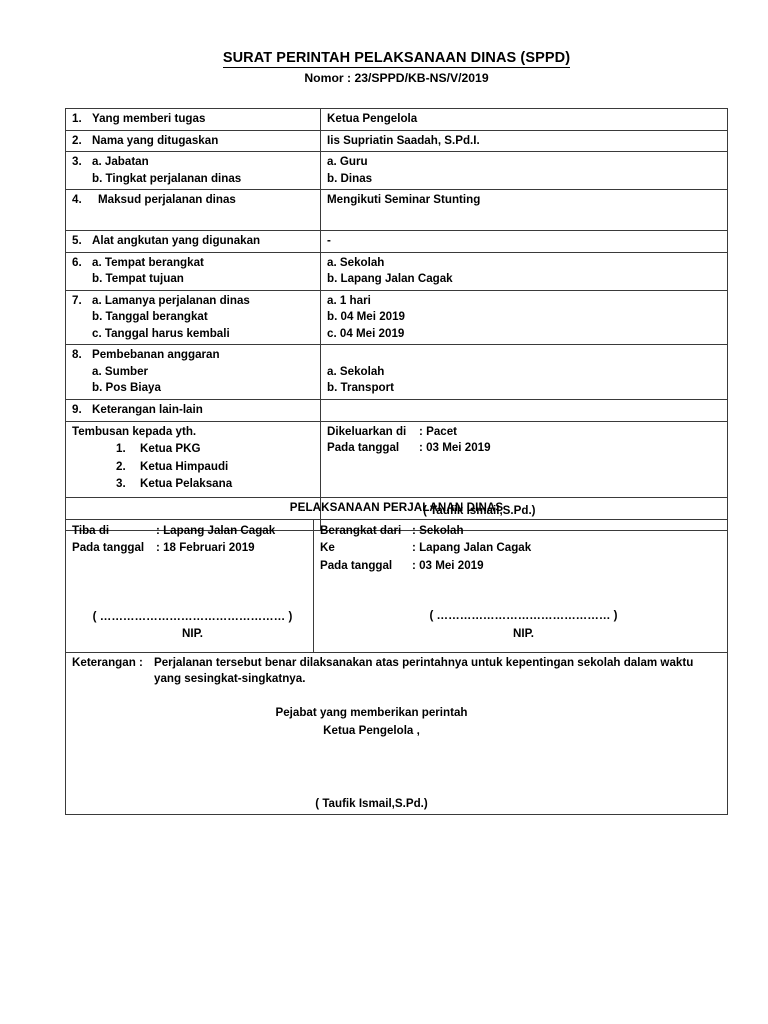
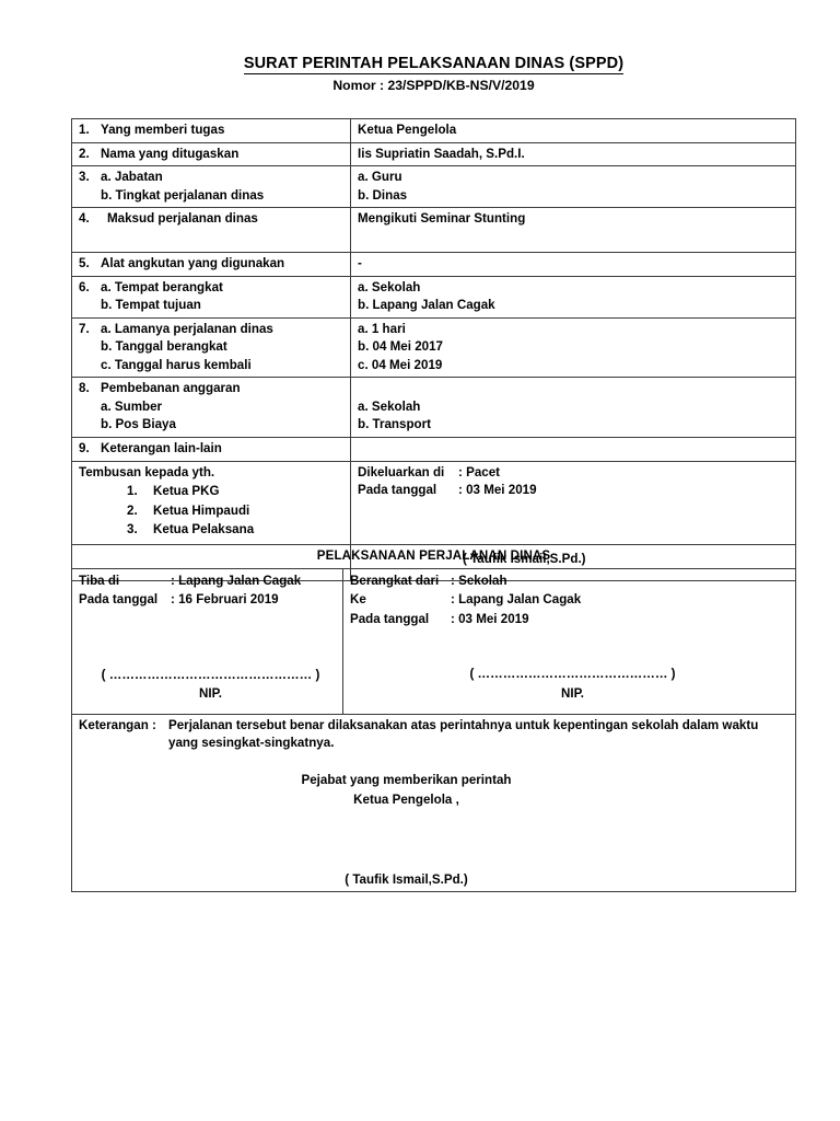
  SURAT PERINTAH PELAKSANAAN DINAS (SPPD)
  Nomor : 23/SPPD/KB-NS/V/2019
  1. Yang memberi tugas	Ketua Pengelola
  2. Nama yang ditugaskan	Iis Supriatin Saadah, S.Pd.I.
  3. a. Jabatan b. Tingkat perjalanan dinas	a. Guru b. Dinas
  4. Maksud perjalanan dinas	Mengikuti Seminar Stunting
  5. Alat angkutan yang digunakan	-
  6. a. Tempat berangkat b. Tempat tujuan	a. Sekolah b. Lapang Jalan Cagak
- 7. a. Lamanya perjalanan dinas b. Tanggal berangkat c. Tanggal harus kembali	a. 1 hari b. 04 Mei 2019 c. 04 Mei 2019
+ 7. a. Lamanya perjalanan dinas b. Tanggal berangkat c. Tanggal harus kembali	a. 1 hari b. 04 Mei 2017 c. 04 Mei 2019
  8. Pembebanan anggaran a. Sumber b. Pos Biaya	a. Sekolah b. Transport
  9. Keterangan lain-lain
  Tembusan kepada yth. 1. Ketua PKG 2. Ketua Himpaudi 3. Ketua Pelaksana	Dikeluarkan di : Pacet Pada tanggal : 03 Mei 2019 ( Taufik Ismail,S.Pd.)
  PELAKSANAAN PERJALANAN DINAS
- Tiba di : Lapang Jalan Cagak Pada tanggal : 18 Februari 2019 ( ………………………………………… ) NIP.	Berangkat dari : Sekolah Ke : Lapang Jalan Cagak Pada tanggal : 03 Mei 2019 ( ……………………………………… ) NIP.
+ Tiba di : Lapang Jalan Cagak Pada tanggal : 16 Februari 2019 ( ………………………………………… ) NIP.	Berangkat dari : Sekolah Ke : Lapang Jalan Cagak Pada tanggal : 03 Mei 2019 ( ……………………………………… ) NIP.
  Keterangan : Perjalanan tersebut benar dilaksanakan atas perintahnya untuk kepentingan sekolah dalam waktu yang sesingkat-singkatnya. Pejabat yang memberikan perintah Ketua Pengelola , ( Taufik Ismail,S.Pd.)
